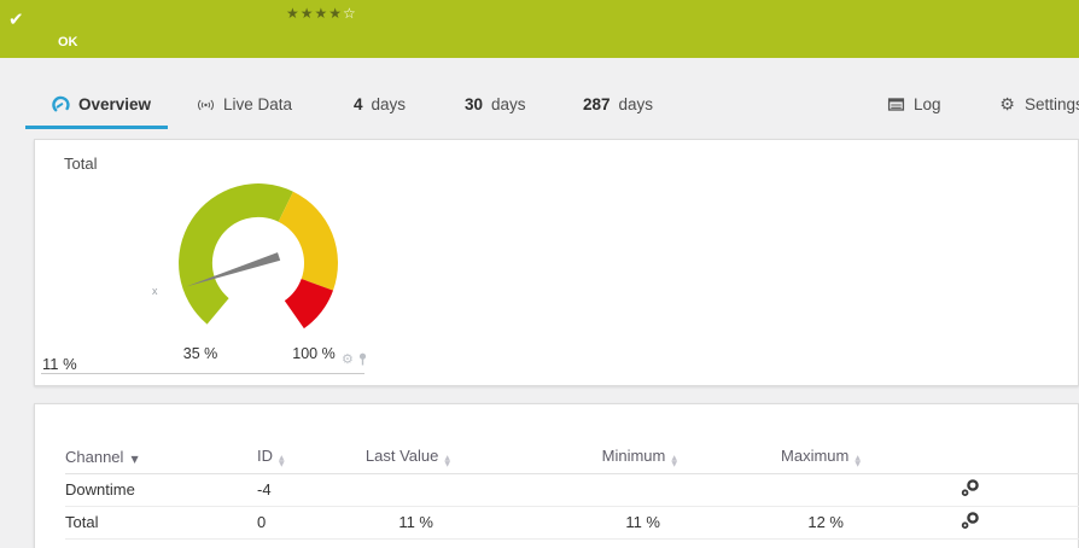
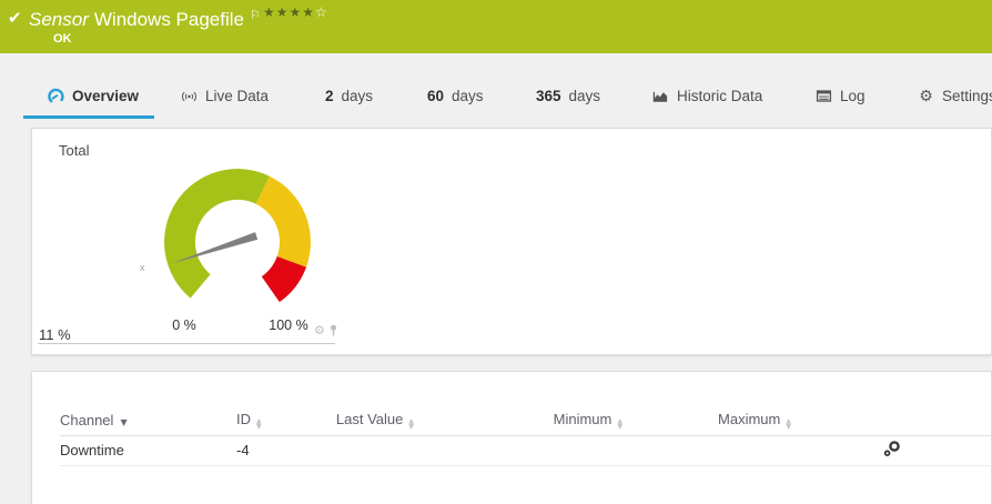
  ✔
+ Sensor Windows Pagefile ⚐
  ★★★★☆
  OK
  Overview
  Live Data
- 4
+ 2
  days
- 30
+ 60
  days
- 287
+ 365
  days
+ Historic Data
  Log
  ⚙
  Setting
  Total
  x
- 35 %
+ 0 %
  100 %
  11 %
  ⚙
  Channel ▼	ID	Last Value	Minimum	Maximum
  Downtime	-4
- Total	0	11 %	11 %	12 %
